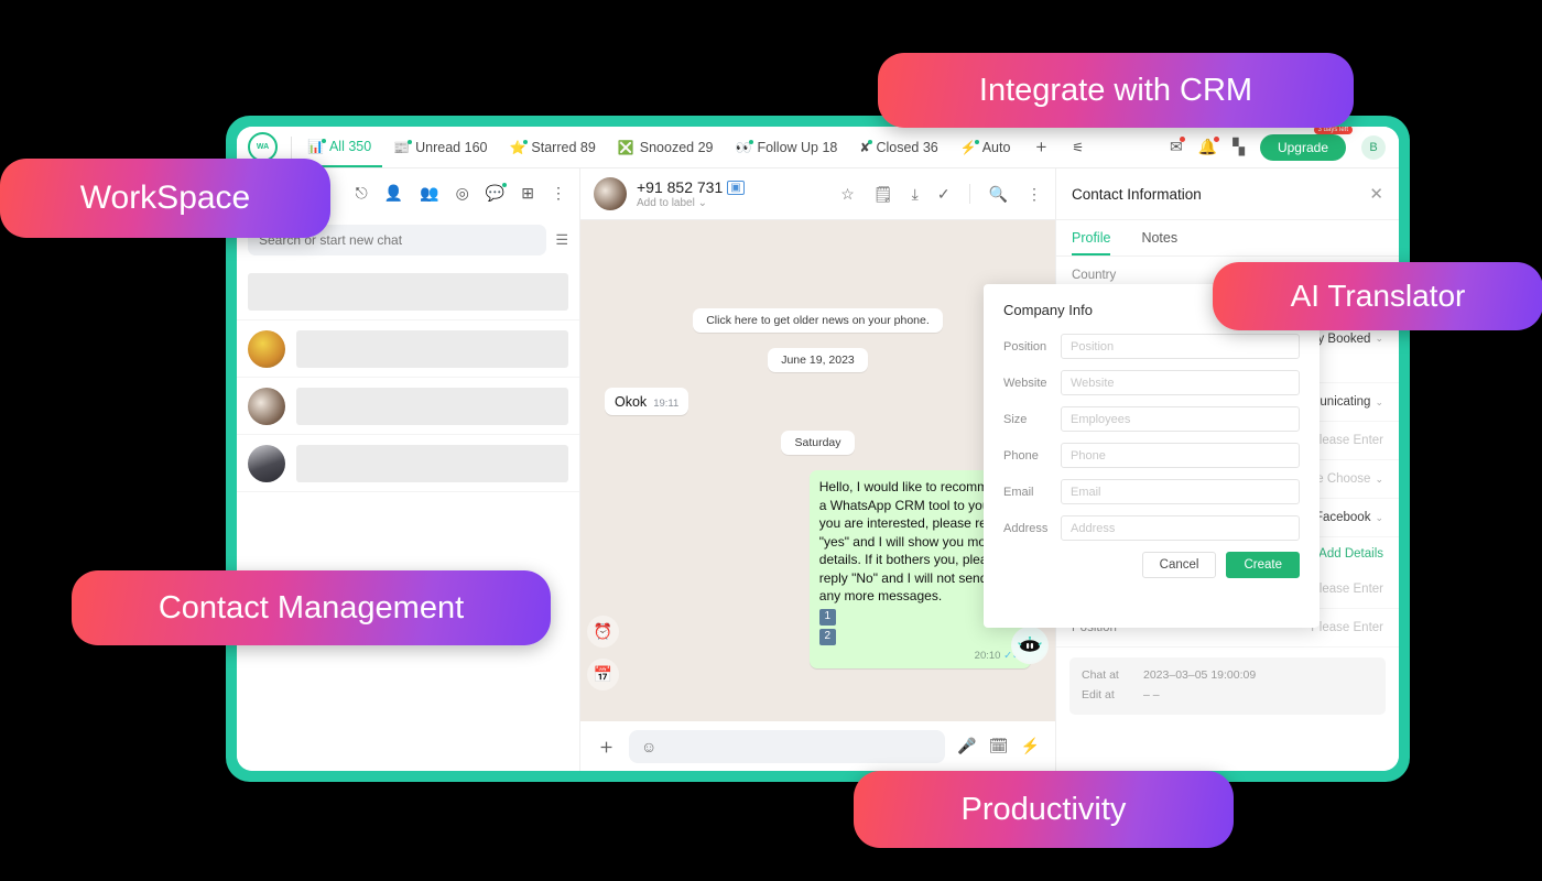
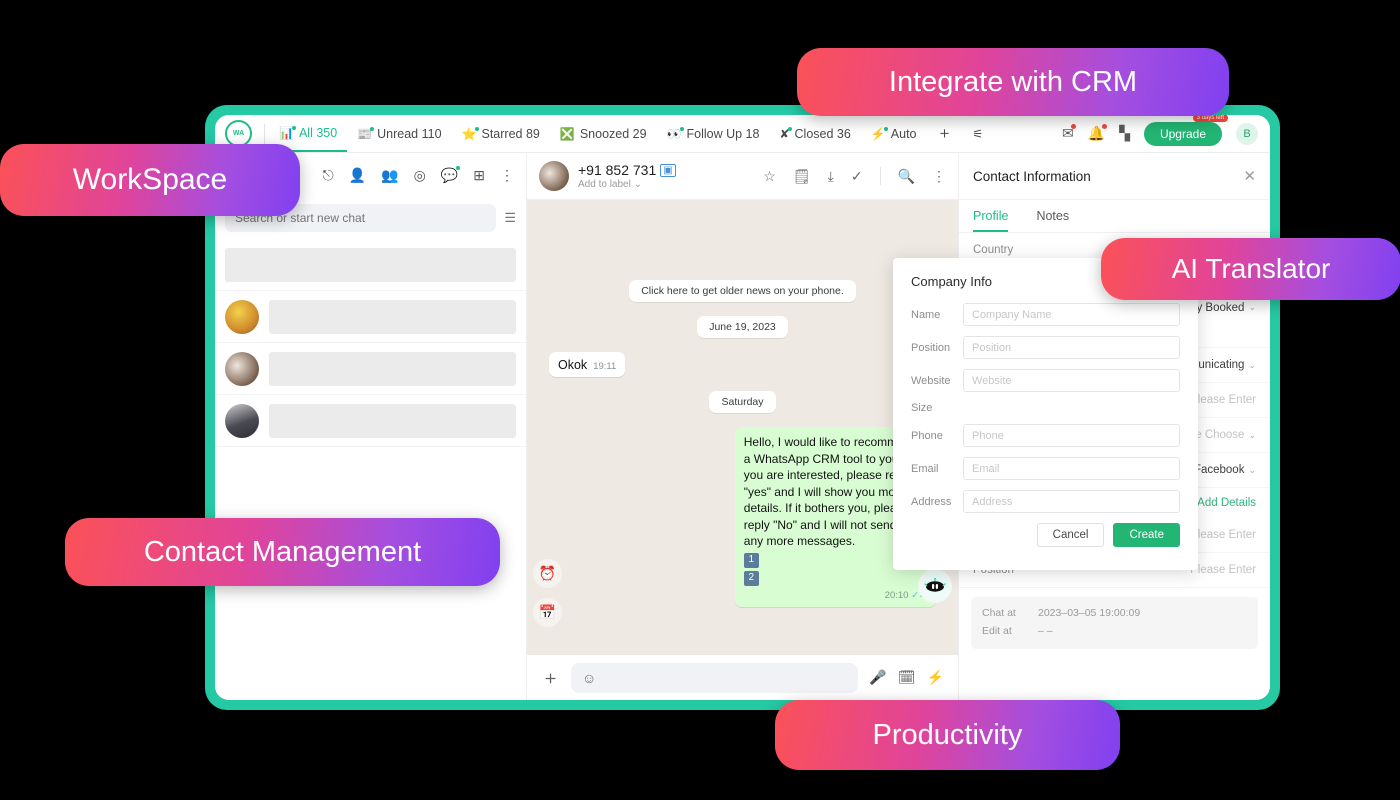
  📊
  All 350
  📰
- Unread 160
+ Unread 110
  ⭐
  Starred 89
  ❎
  Snoozed 29
  👀
  Follow Up 18
  ✘
  Closed 36
  ⚡
  Auto
  ＋
  ⚟
  ✉
  🔔
  ▚
  Upgrade
  B
  ⎋
  👤
  👥
  ◎
  💬
  ⊞
  ⋮
  Search or start new chat
  ☰
  +91 852 731
  ▣
  Add to label ⌄
  ☆
  🗒
  ⤓
  ✓
  🔍
  ⋮
  Click here to get older news on your phone.
  June 19, 2023
  Okok
  19:11
  Saturday
  Hello, I would like to recom a WhatsApp CRM tool to yo you are interested, please r "yes" and I will show you mo details. If it bothers you, ple reply "No" and I will not sen any more messages.
  1
  2
  20:10 ✓
  ⏰
  📅
  ＋
  ☺
  🎤
  🗓
  ⚡
  Contact Information
  ✕
  Profile
  Notes
  Country
  y Booked
  ⌄
  unicating
  ⌄
  lease Enter
  e Choose
  ⌄
  acebook
  ⌄
  Add Details
  lease Enter
  Position
  Please Enter
  Chat at
  2023–03–05 19:00:09
  Edit at
  – –
  Company Info
+ Name
+ Company Name
  Position
  Position
  Website
  Website
  Size
- Employees
  Phone
  Phone
  Email
  Email
  Address
  Address
  Cancel
  Create
  Integrate with CRM
  WorkSpace
  AI Translator
  Contact Management
  Productivity
